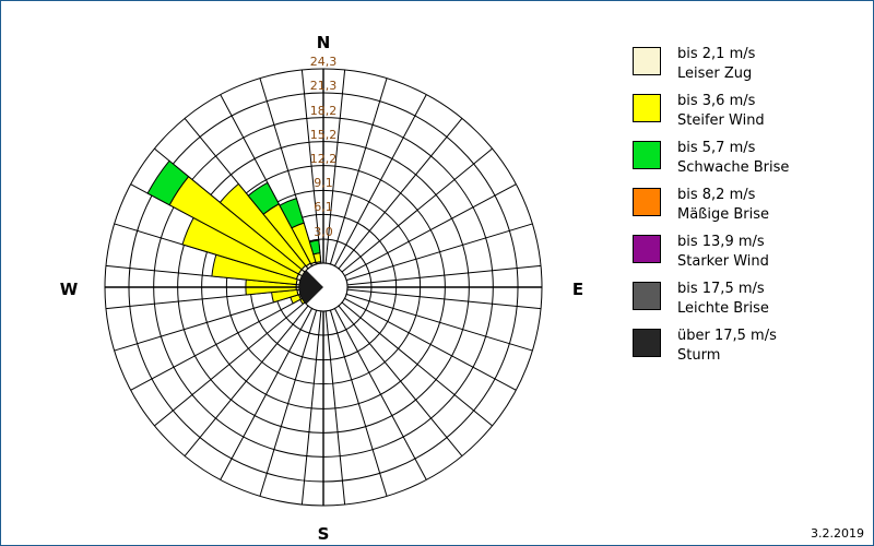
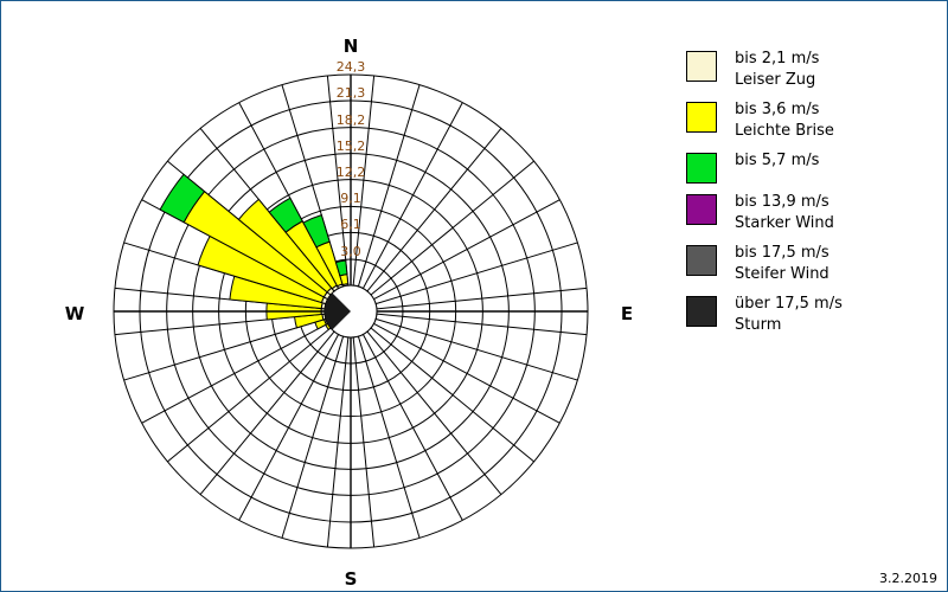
  N
  E
  S
  W
  3,0
  6,1
  9,1
  12,2
  15,2
  18,2
  21,3
  24,3
  bis 2,1 m/s
  Leiser Zug
  bis 3,6 m/s
- Steifer Wind
+ Leichte Brise
  bis 5,7 m/s
- Schwache Brise
- bis 8,2 m/s
- Mäßige Brise
  bis 13,9 m/s
  Starker Wind
  bis 17,5 m/s
- Leichte Brise
+ Steifer Wind
  über 17,5 m/s
  Sturm
  3.2.2019
